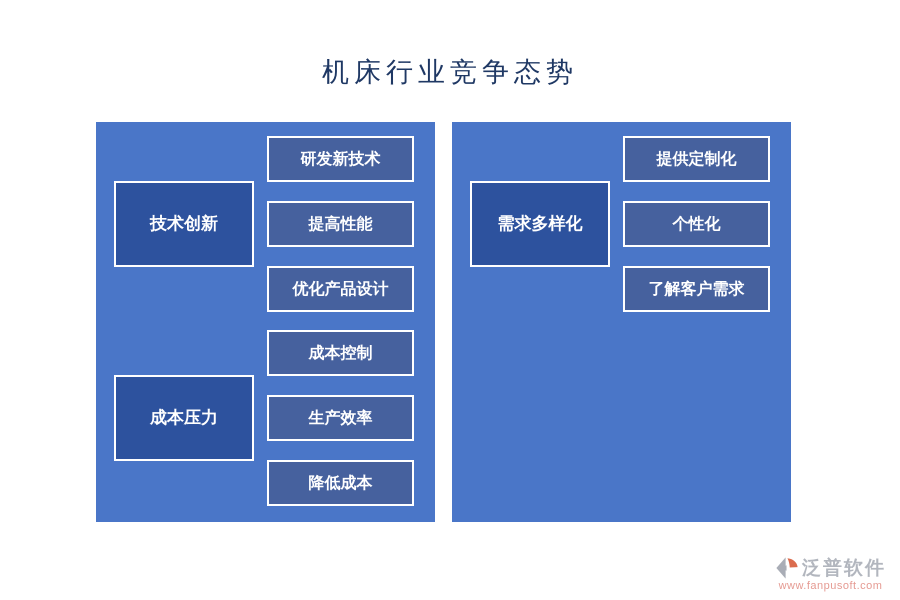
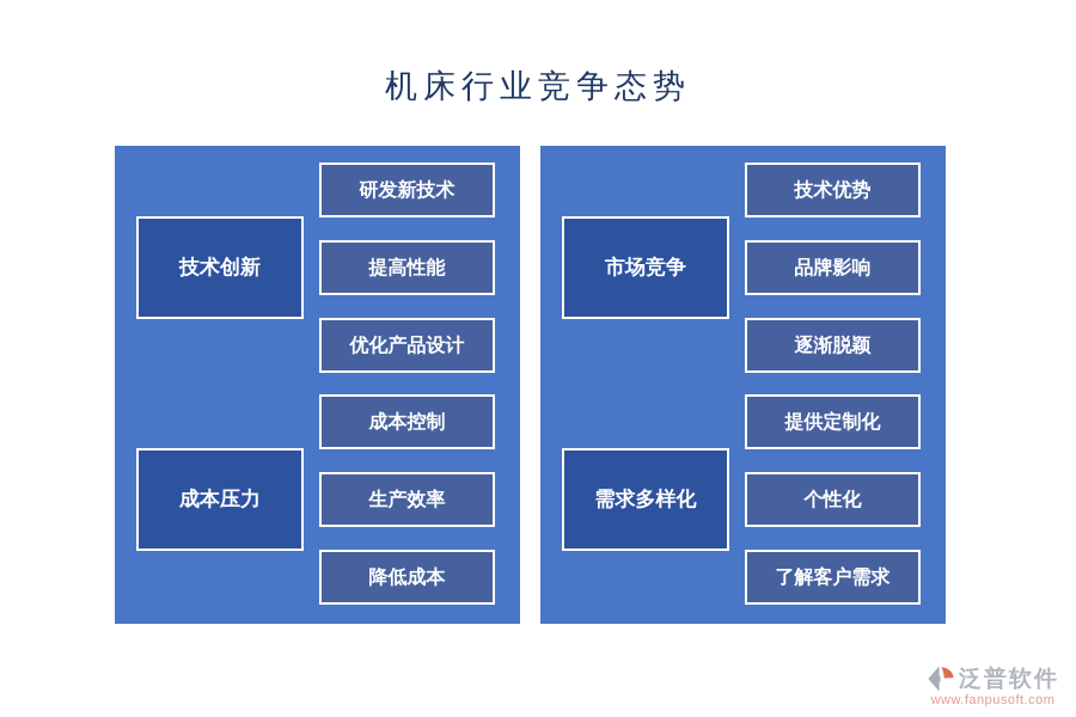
  机床行业竞争态势
  技术创新
  研发新技术
  提高性能
  优化产品设计
  成本压力
  成本控制
  生产效率
  降低成本
+ 市场竞争
+ 技术优势
+ 品牌影响
+ 逐渐脱颖
  需求多样化
  提供定制化
  个性化
  了解客户需求
  泛普软件
  www.fanpusoft.com
